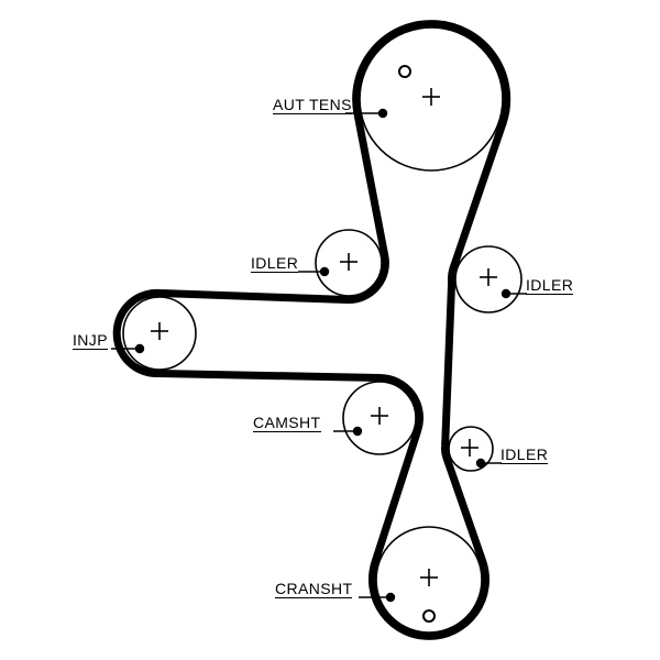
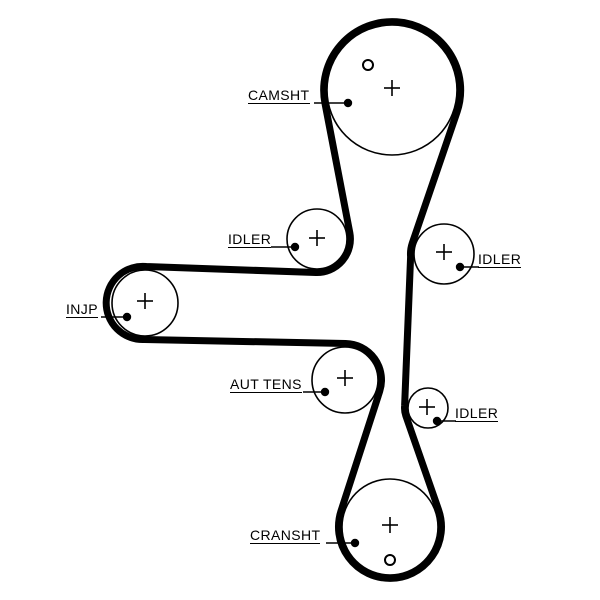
- AUT TENS
+ CAMSHT
  IDLER
  IDLER
  INJP
- CAMSHT
+ AUT TENS
  IDLER
  CRANSHT
